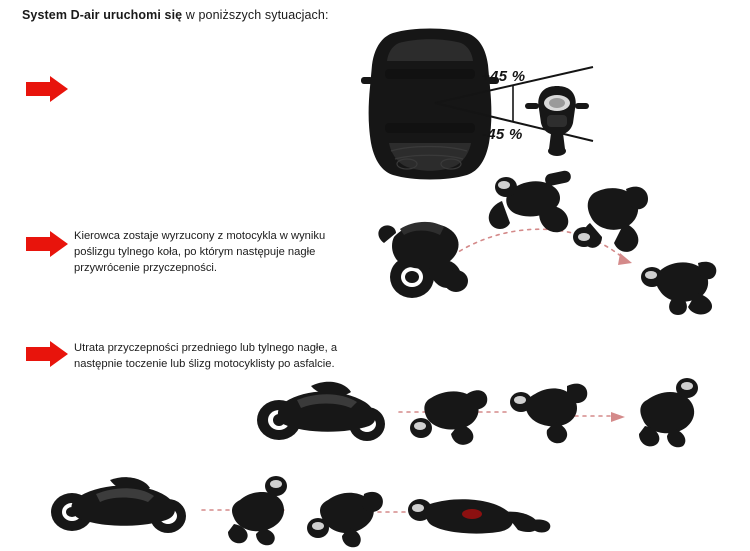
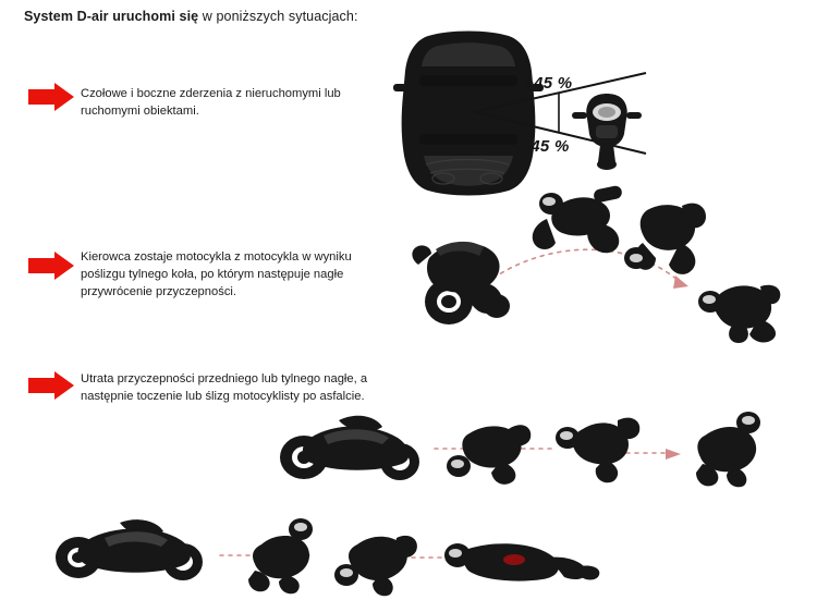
  System D-air uruchomi się w poniższych sytuacjach:
+ Czołowe i boczne zderzenia z nieruchomymi lub ruchomymi obiektami.
  +45 %
  -45 %
- Kierowca zostaje wyrzucony z motocykla w wyniku poślizgu tylnego koła, po którym następuje nagłe przywrócenie przyczepności.
+ Kierowca zostaje motocykla z motocykla w wyniku poślizgu tylnego koła, po którym następuje nagłe przywrócenie przyczepności.
  Utrata przyczepności przedniego lub tylnego nagłe, a następnie toczenie lub ślizg motocyklisty po asfalcie.
